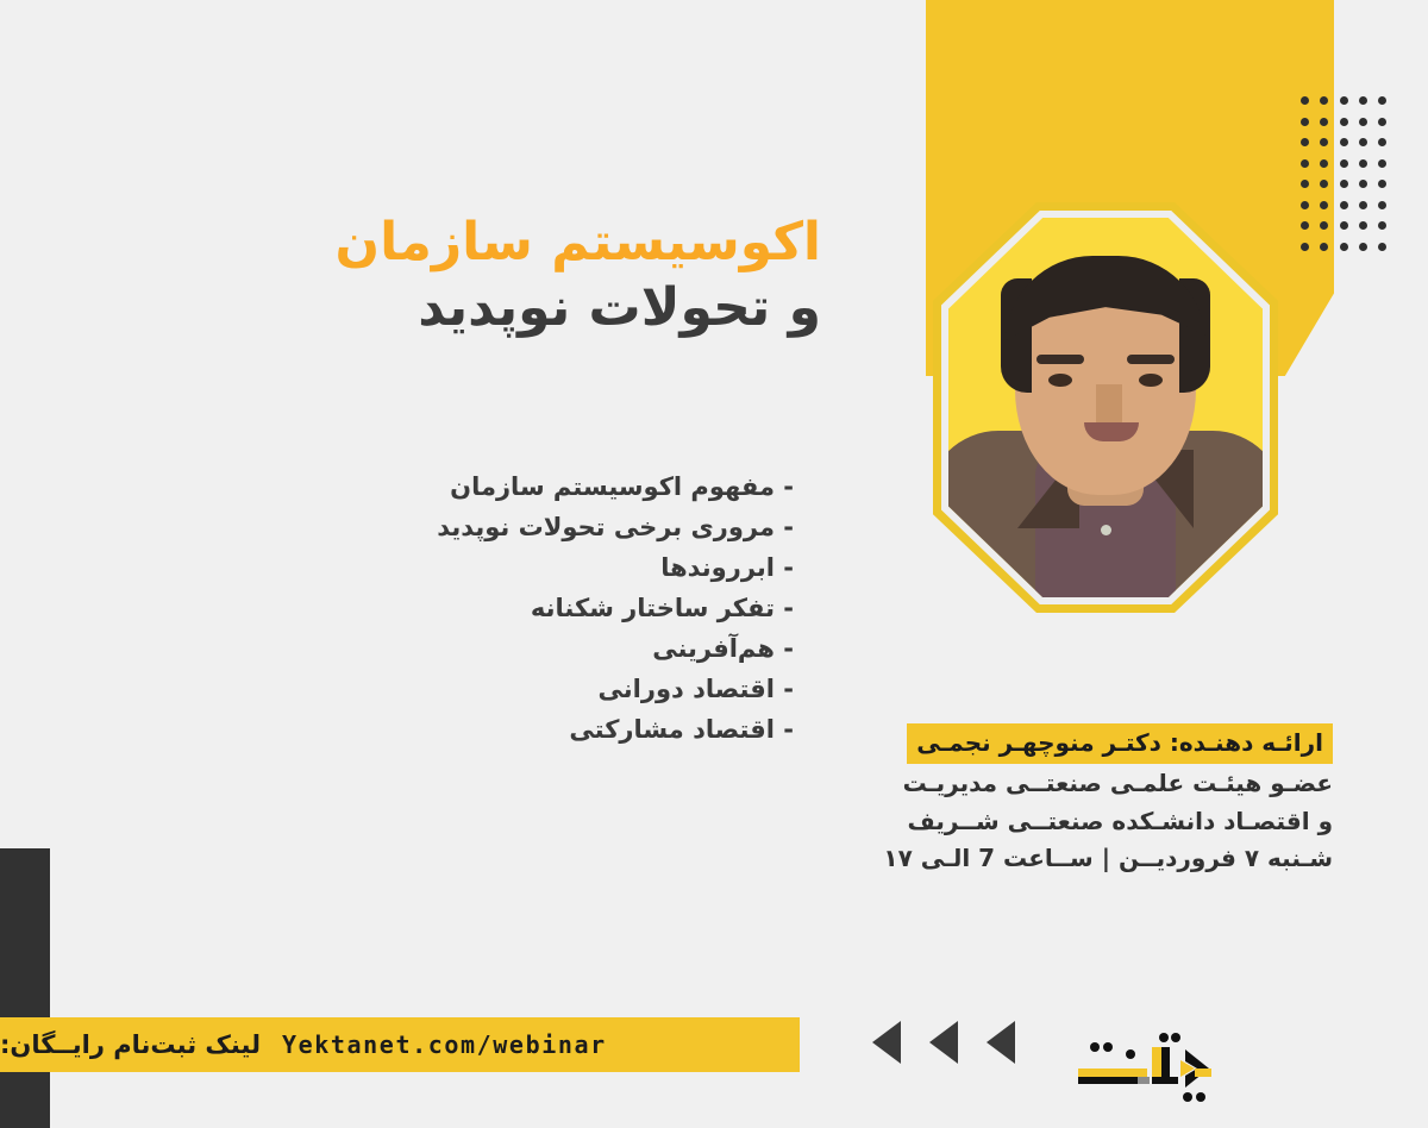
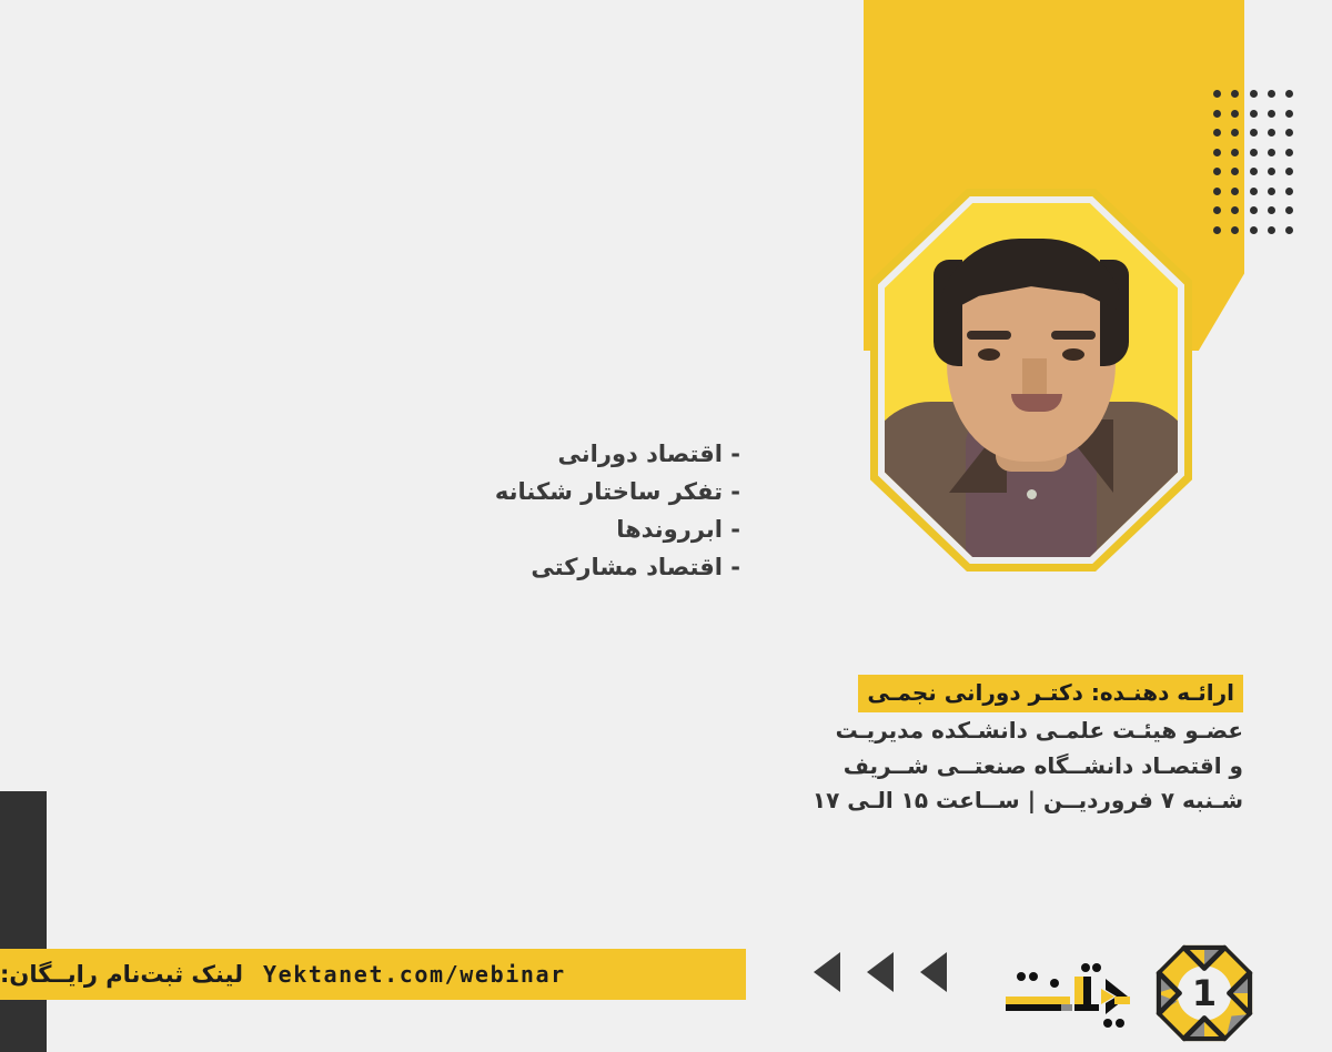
- اکوسیستم سازمان
- و تحولات نوپدید
- - مفهوم اکوسیستم سازمان
- - مروری برخی تحولات نوپدید
- - ابرروندها
+ - اقتصاد دورانی
  - تفکر ساختار شکنانه
- - هم‌آفرینی
- - اقتصاد دورانی
+ - ابرروندها
  - اقتصاد مشارکتی
- ارائـه دهنـده: دکتـر منوچهـر نجمـی
+ ارائـه دهنـده: دکتـر دورانی نجمـی
- عضـو هیئـت علمـی صنعتــی مدیریـت
+ عضـو هیئـت علمـی دانشـکده مدیریـت
- و اقتصـاد دانشـکده صنعتــی شــریف
+ و اقتصـاد دانشــگاه صنعتــی شــریف
- شـنبه ۷ فروردیــن | ســاعت 7 الـی ۱۷
+ شـنبه ۷ فروردیــن | ســاعت ۱۵ الـی ۱۷
  Yektanet.com/webinar
  لینک ثبت‌نام رایــگان:
+ 1
